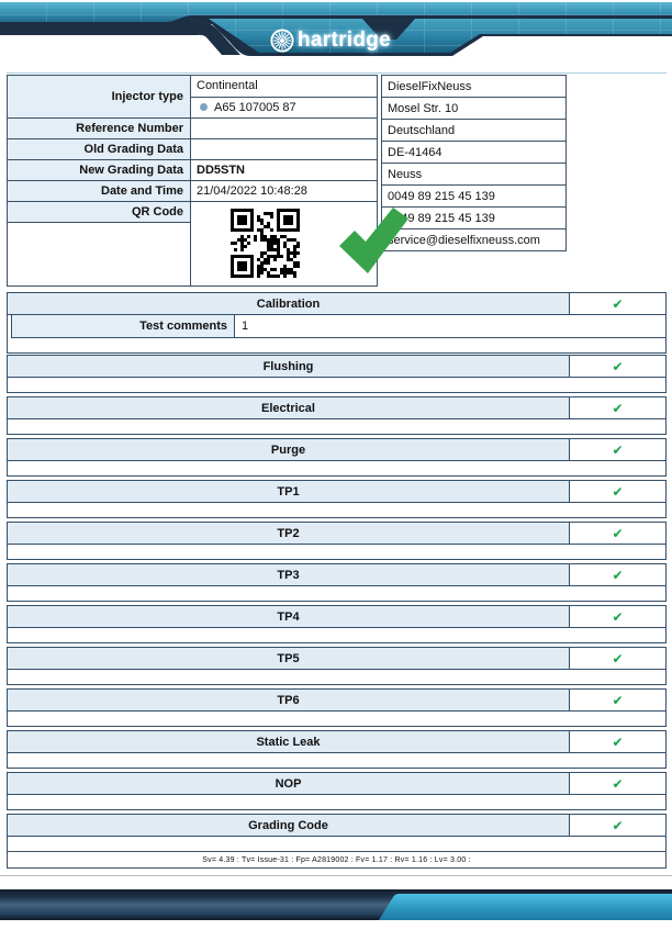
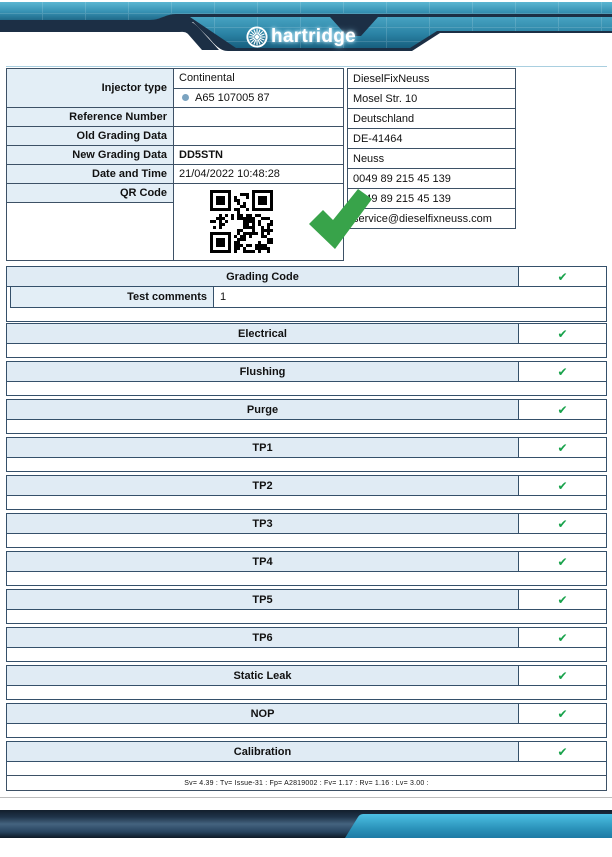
  hartridge
  Injector type
  Continental
  A65 107005 87
  Reference Number
  Old Grading Data
  New Grading Data
  DD5STN
  Date and Time
  21/04/2022 10:48:28
  QR Code
  DieselFixNeuss
  Mosel Str. 10
  Deutschland
  DE-41464
  Neuss
  0049 89 215 45 139
  9 89 215 45 139
  ervice@dieselfixneuss.com
- Calibration
+ Grading Code
  ✔
  Test comments
  1
- Flushing
+ Electrical
  ✔
- Electrical
+ Flushing
  ✔
  Purge
  ✔
  TP1
  ✔
  TP2
  ✔
  TP3
  ✔
  TP4
  ✔
  TP5
  ✔
  TP6
  ✔
  Static Leak
  ✔
  NOP
  ✔
- Grading Code
+ Calibration
  ✔
